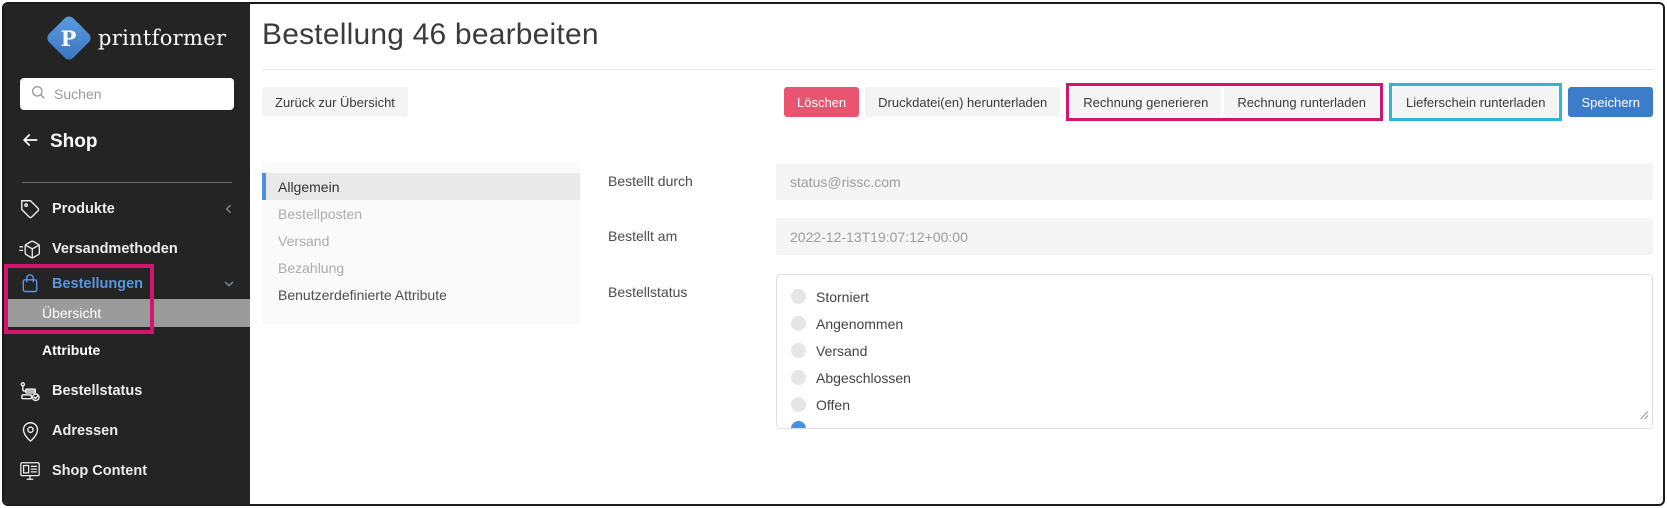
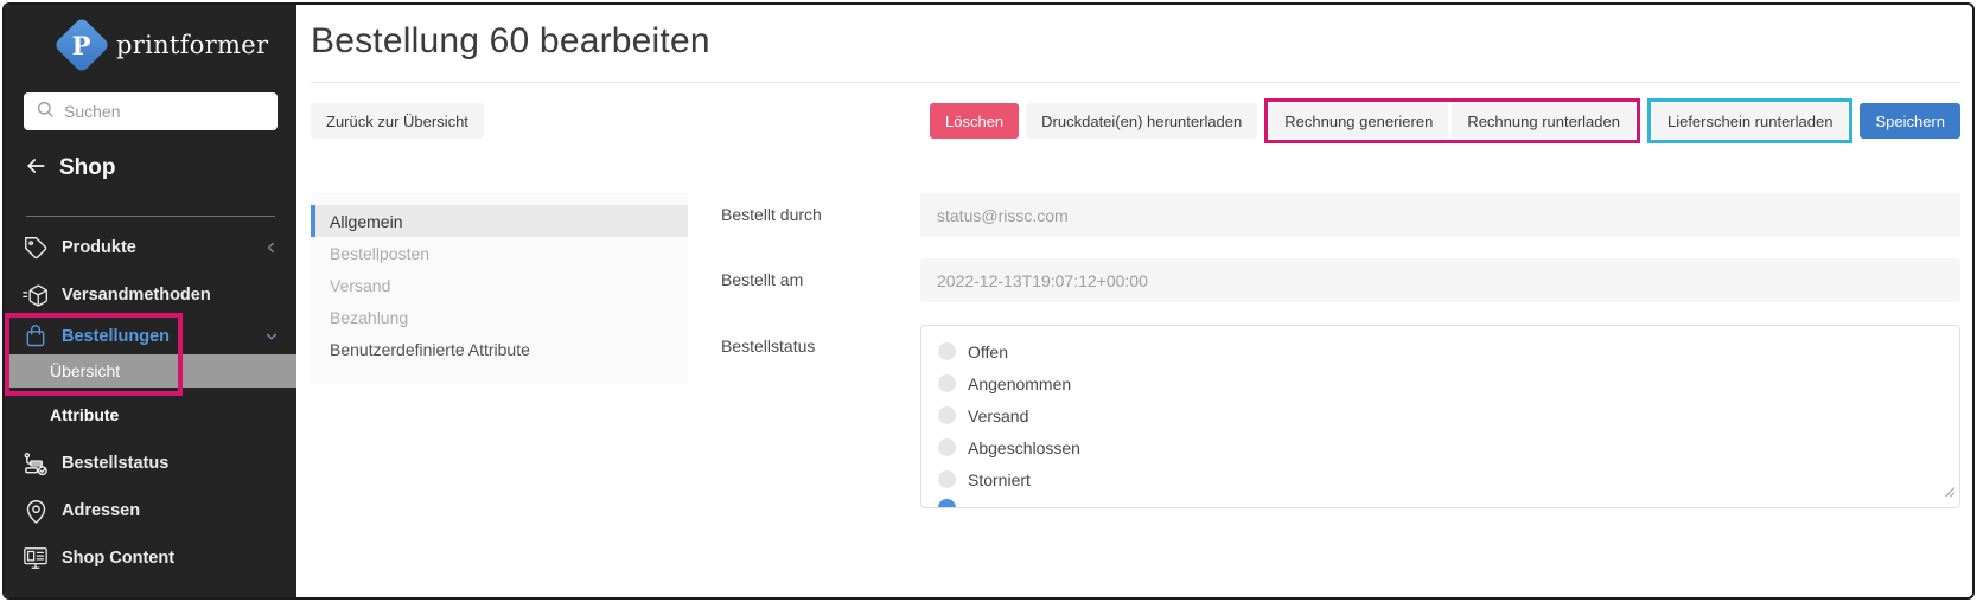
  printformer
  Suchen
  Shop
  Produkte
  Versandmethoden
  Bestellungen
  Übersicht
  Attribute
  Bestellstatus
  Adressen
  Shop Content
- Bestellung 46 bearbeiten
+ Bestellung 60 bearbeiten
  Zurück zur Übersicht
  Löschen
  Druckdatei(en) herunterladen
  Rechnung generieren
  Rechnung runterladen
  Lieferschein runterladen
  Speichern
  Allgemein
  Bestellposten
  Versand
  Bezahlung
  Benutzerdefinierte Attribute
  Bestellt durch
  status@rissc.com
  Bestellt am
  2022-12-13T19:07:12+00:00
  Bestellstatus
- Storniert
+ Offen
  Angenommen
  Versand
  Abgeschlossen
- Offen
+ Storniert
